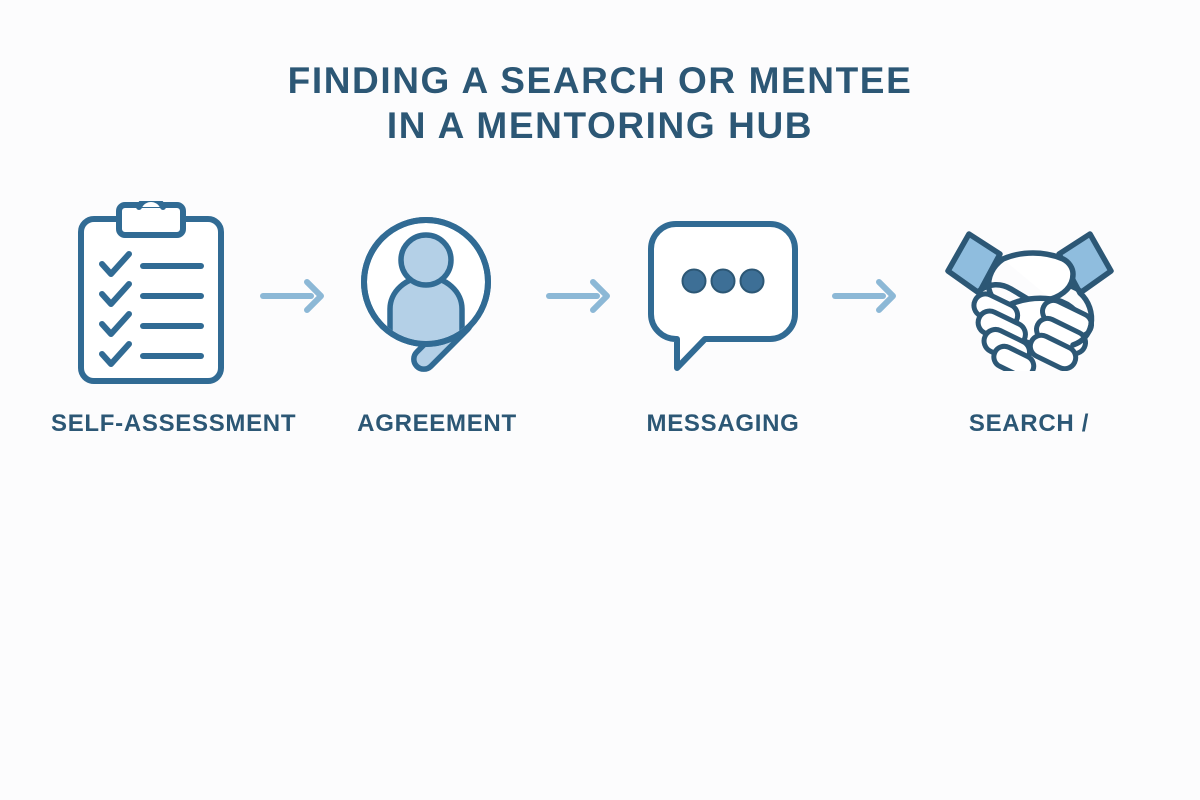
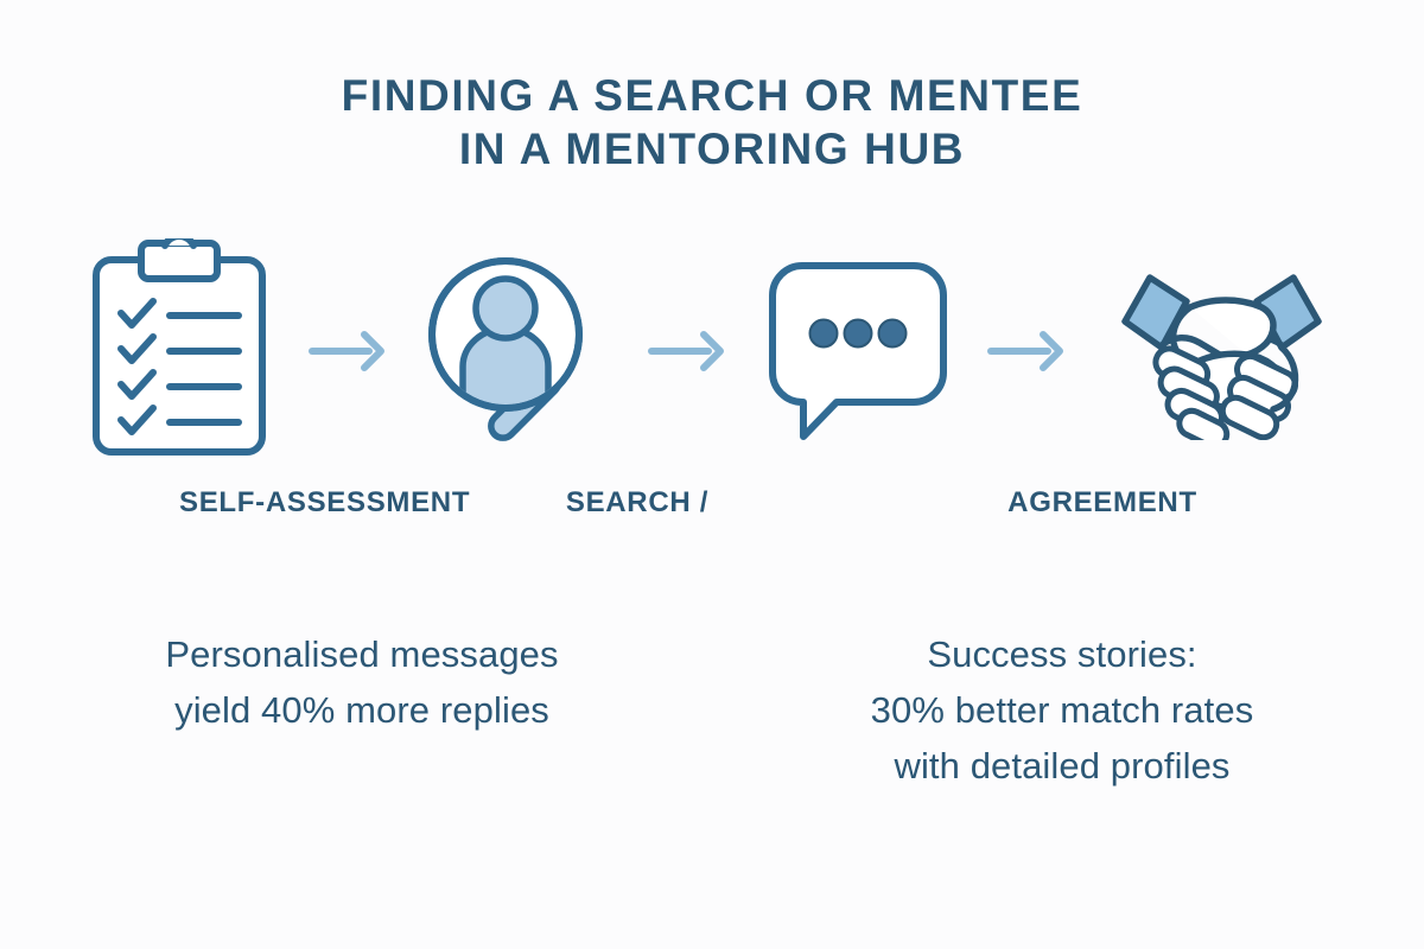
  FINDING A SEARCH OR MENTEE
  IN A MENTORING HUB
  SELF-ASSESSMENT
- AGREEMENT
+ SEARCH /
- MESSAGING
- SEARCH /
+ AGREEMENT
+ Personalised messages
+ yield 40% more replies
+ Success stories:
+ 30% better match rates
+ with detailed profiles
